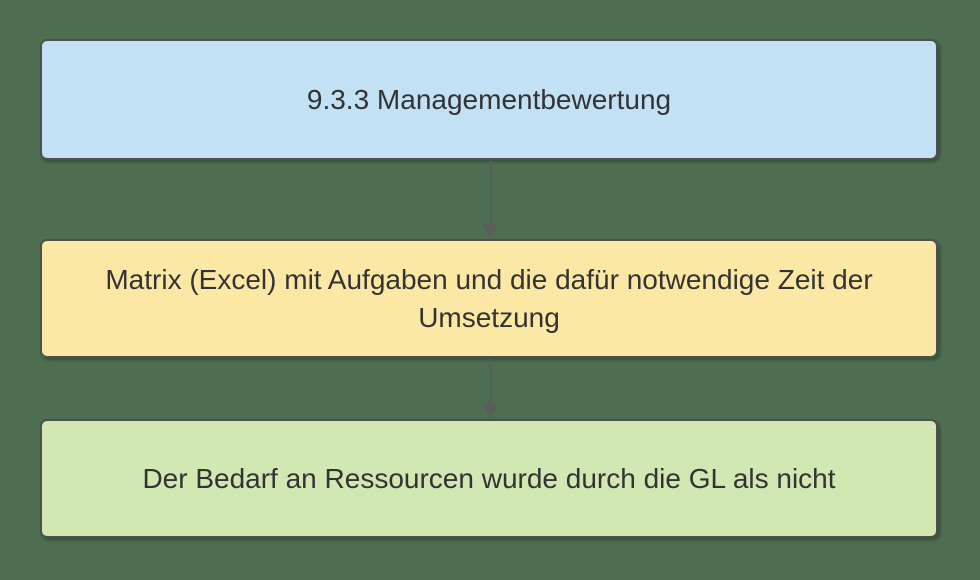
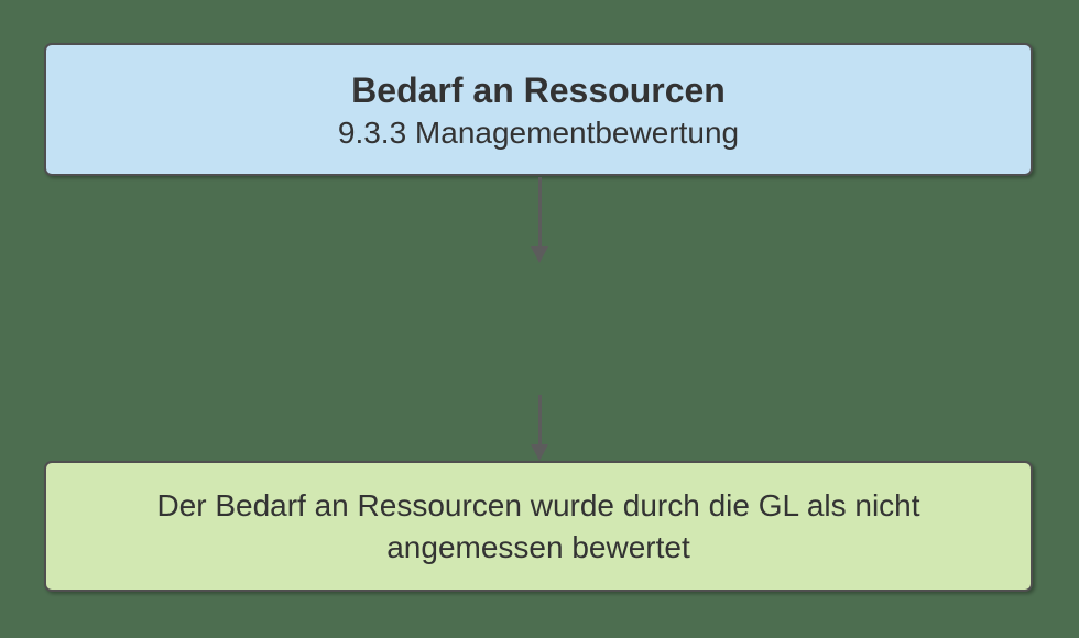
+ Bedarf an Ressourcen
  9.3.3 Managementbewertung
- Matrix (Excel) mit Aufgaben und die dafür notwendige Zeit der
- Umsetzung
  Der Bedarf an Ressourcen wurde durch die GL als nicht
+ angemessen bewertet
